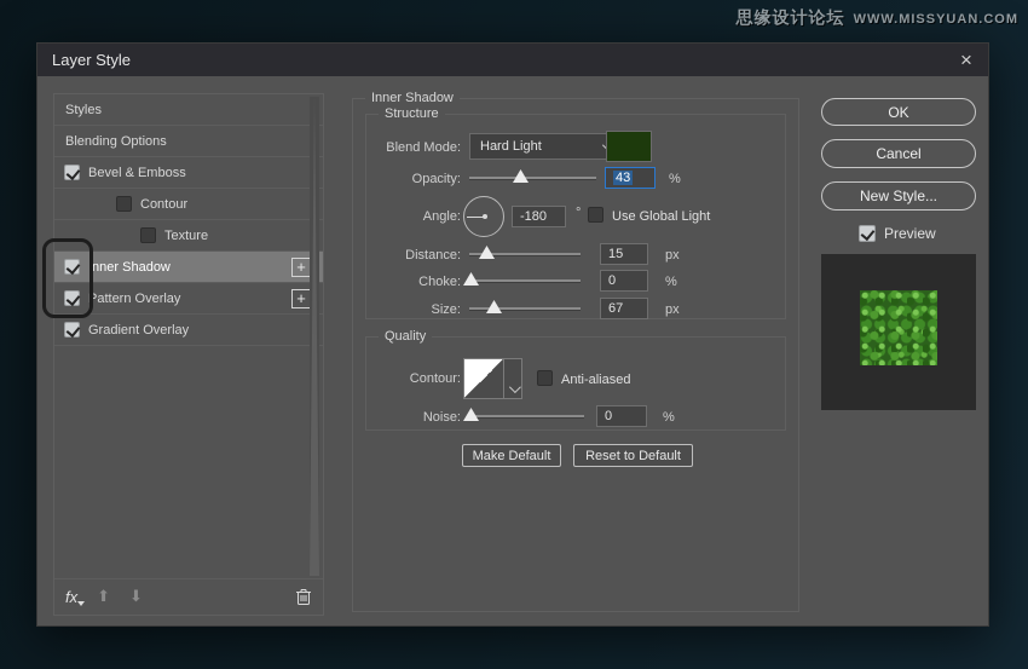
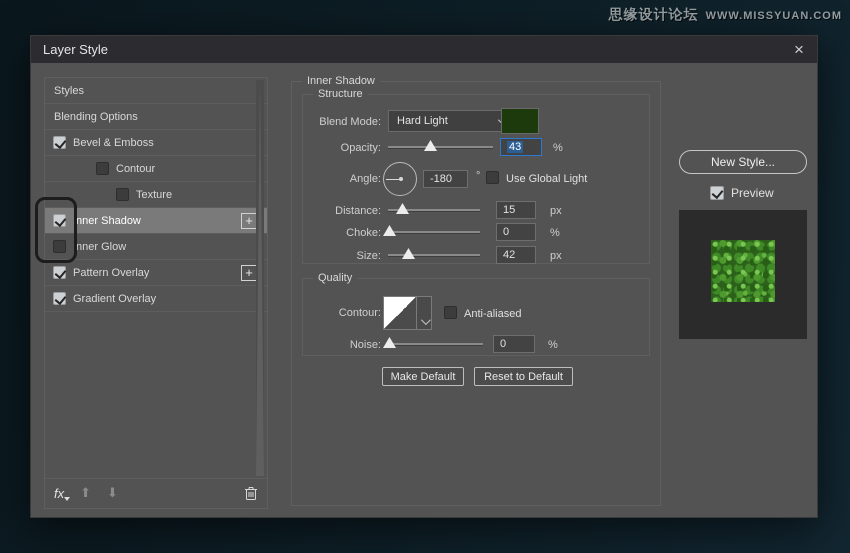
  思缘设计论坛
  WWW.MISSYUAN.COM
  Layer Style
  ×
  Styles
  Blending Options
  Bevel & Emboss
  Contour
  Texture
  Inner Shadow
  +
+ Inner Glow
  Pattern Overlay
  +
  Gradient Overlay
  fx
  ⬆
  ⬇
  Inner Shadow
  Structure
  Blend Mode:
  Hard Light
  Opacity:
  43
  %
  Angle:
  -180
  °
  Use Global Light
  Distance:
  15
  px
  Choke:
  0
  %
  Size:
- 67
+ 42
  px
  Quality
  Contour:
  Anti-aliased
  Noise:
  0
  %
  Make Default
  Reset to Default
- OK
- Cancel
  New Style...
  Preview
